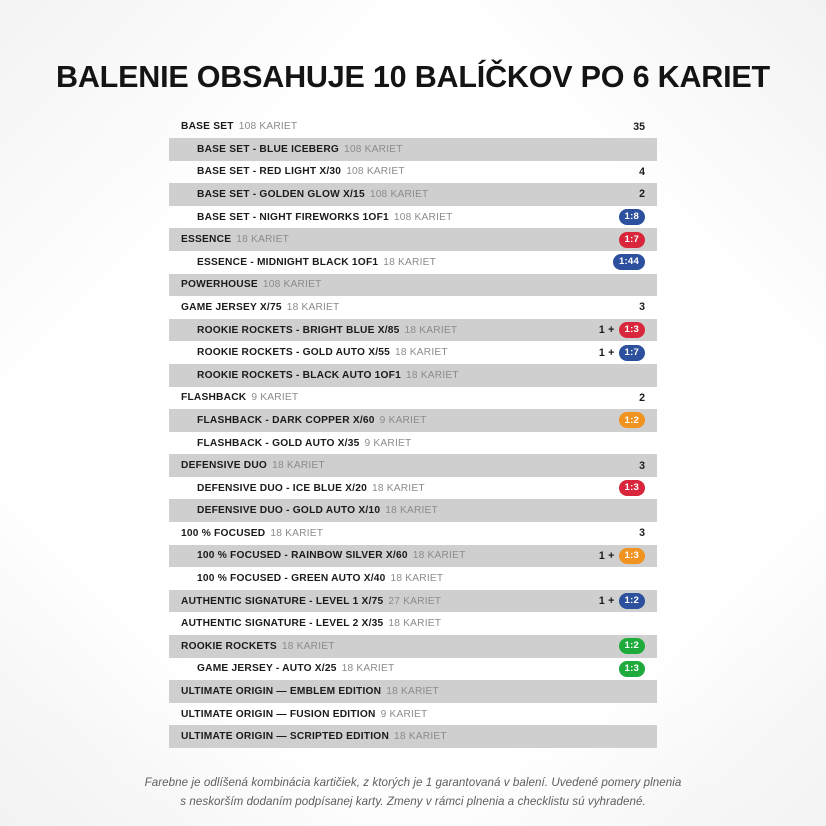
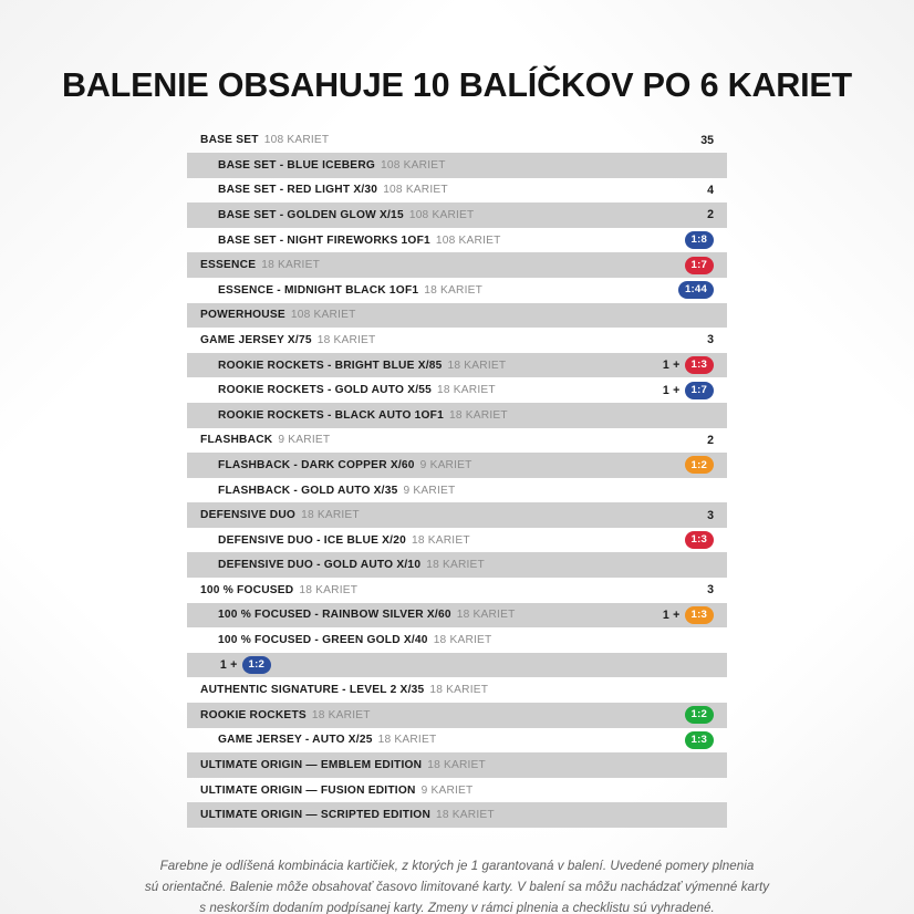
  BALENIE OBSAHUJE 10 BALÍČKOV PO 6 KARIET
  BASE SET
  108 KARIET
  35
  BASE SET - BLUE ICEBERG
  108 KARIET
  BASE SET - RED LIGHT X/30
  108 KARIET
  4
  BASE SET - GOLDEN GLOW X/15
  108 KARIET
  2
  BASE SET - NIGHT FIREWORKS 1OF1
  108 KARIET
  1:8
  ESSENCE
  18 KARIET
  1:7
  ESSENCE - MIDNIGHT BLACK 1OF1
  18 KARIET
  1:44
  POWERHOUSE
  108 KARIET
  GAME JERSEY X/75
  18 KARIET
  3
  ROOKIE ROCKETS - BRIGHT BLUE X/85
  18 KARIET
  1 +
  1:3
  ROOKIE ROCKETS - GOLD AUTO X/55
  18 KARIET
  1 +
  1:7
  ROOKIE ROCKETS - BLACK AUTO 1OF1
  18 KARIET
  FLASHBACK
  9 KARIET
  2
  FLASHBACK - DARK COPPER X/60
  9 KARIET
  1:2
  FLASHBACK - GOLD AUTO X/35
  9 KARIET
  DEFENSIVE DUO
  18 KARIET
  3
  DEFENSIVE DUO - ICE BLUE X/20
  18 KARIET
  1:3
  DEFENSIVE DUO - GOLD AUTO X/10
  18 KARIET
  100 % FOCUSED
  18 KARIET
  3
  100 % FOCUSED - RAINBOW SILVER X/60
  18 KARIET
  1 +
  1:3
- 100 % FOCUSED - GREEN AUTO X/40
+ 100 % FOCUSED - GREEN GOLD X/40
  18 KARIET
- AUTHENTIC SIGNATURE - LEVEL 1 X/75
- 27 KARIET
  1 +
  1:2
  AUTHENTIC SIGNATURE - LEVEL 2 X/35
  18 KARIET
  ROOKIE ROCKETS
  18 KARIET
  1:2
  GAME JERSEY - AUTO X/25
  18 KARIET
  1:3
  ULTIMATE ORIGIN — EMBLEM EDITION
  18 KARIET
  ULTIMATE ORIGIN — FUSION EDITION
  9 KARIET
  ULTIMATE ORIGIN — SCRIPTED EDITION
  18 KARIET
  Farebne je odlíšená kombinácia kartičiek, z ktorých je 1 garantovaná v balení. Uvedené pomery plnenia
+ sú orientačné. Balenie môže obsahovať časovo limitované karty. V balení sa môžu nachádzať výmenné karty
  s neskorším dodaním podpísanej karty. Zmeny v rámci plnenia a checklistu sú vyhradené.
